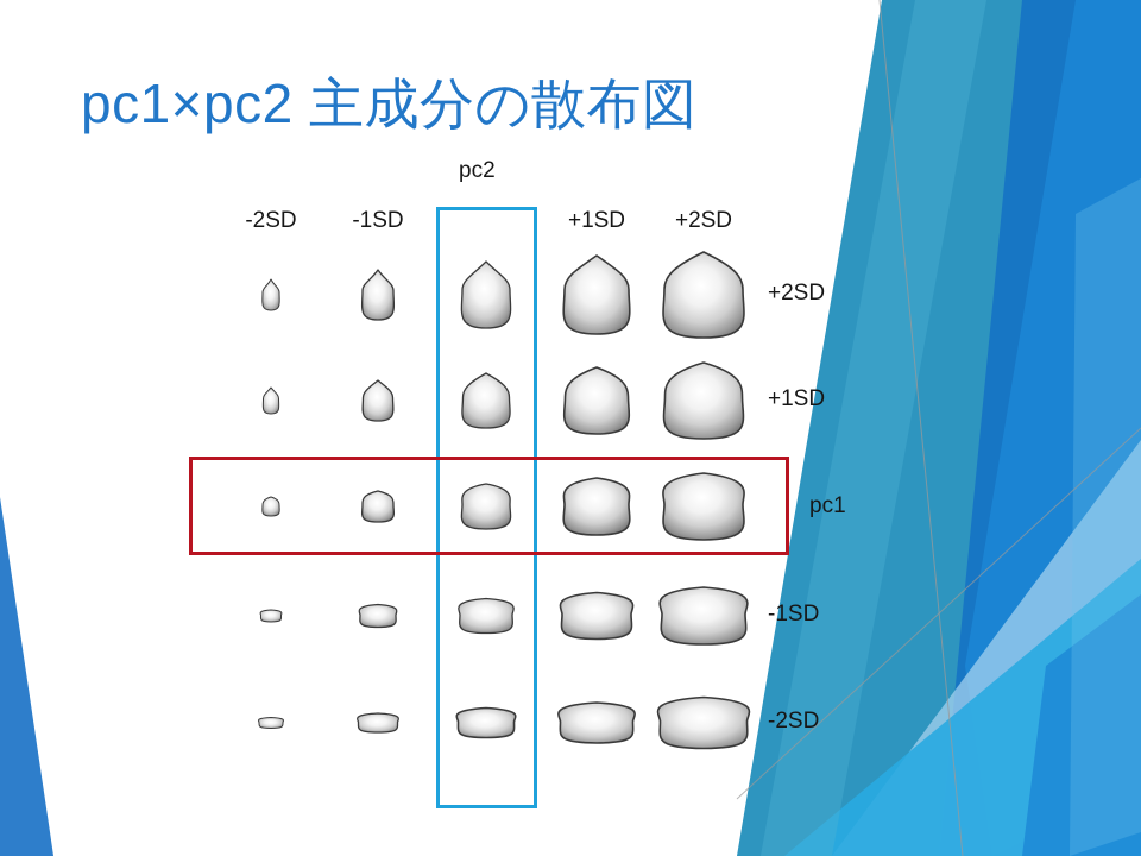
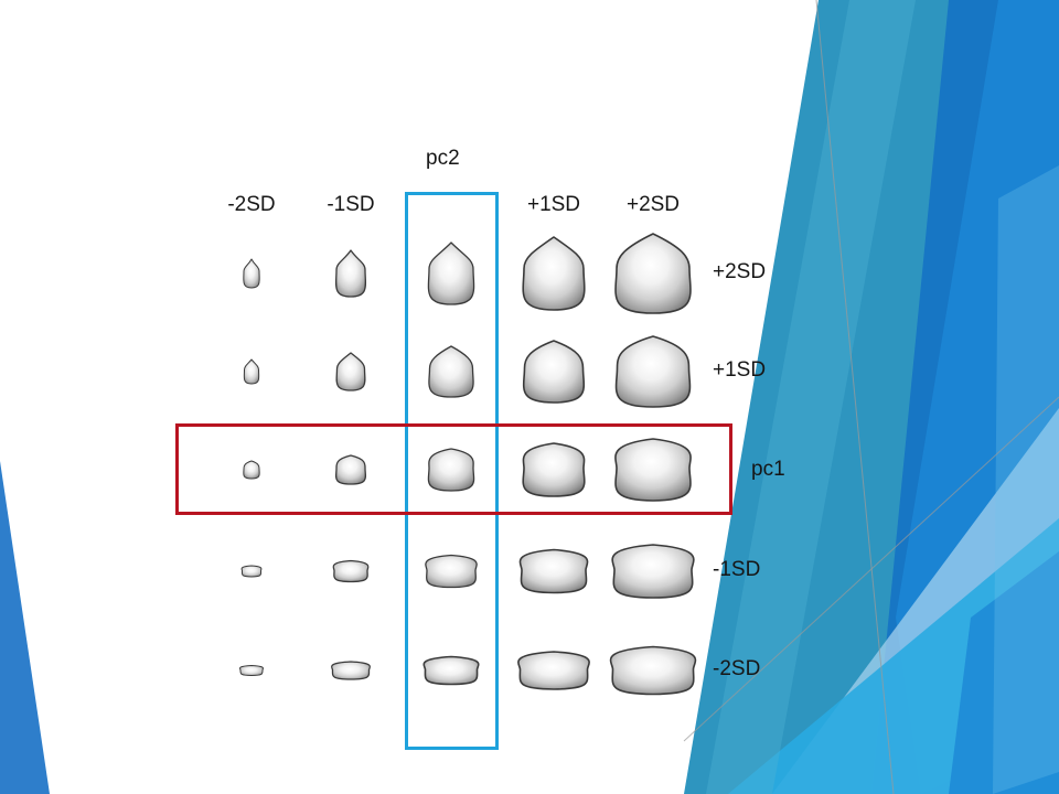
- pc1×pc2 主成分の散布図
  pc2
  pc1
  -2SD
  -1SD
  +1SD
  +2SD
  +2SD
  +1SD
  -1SD
  -2SD
